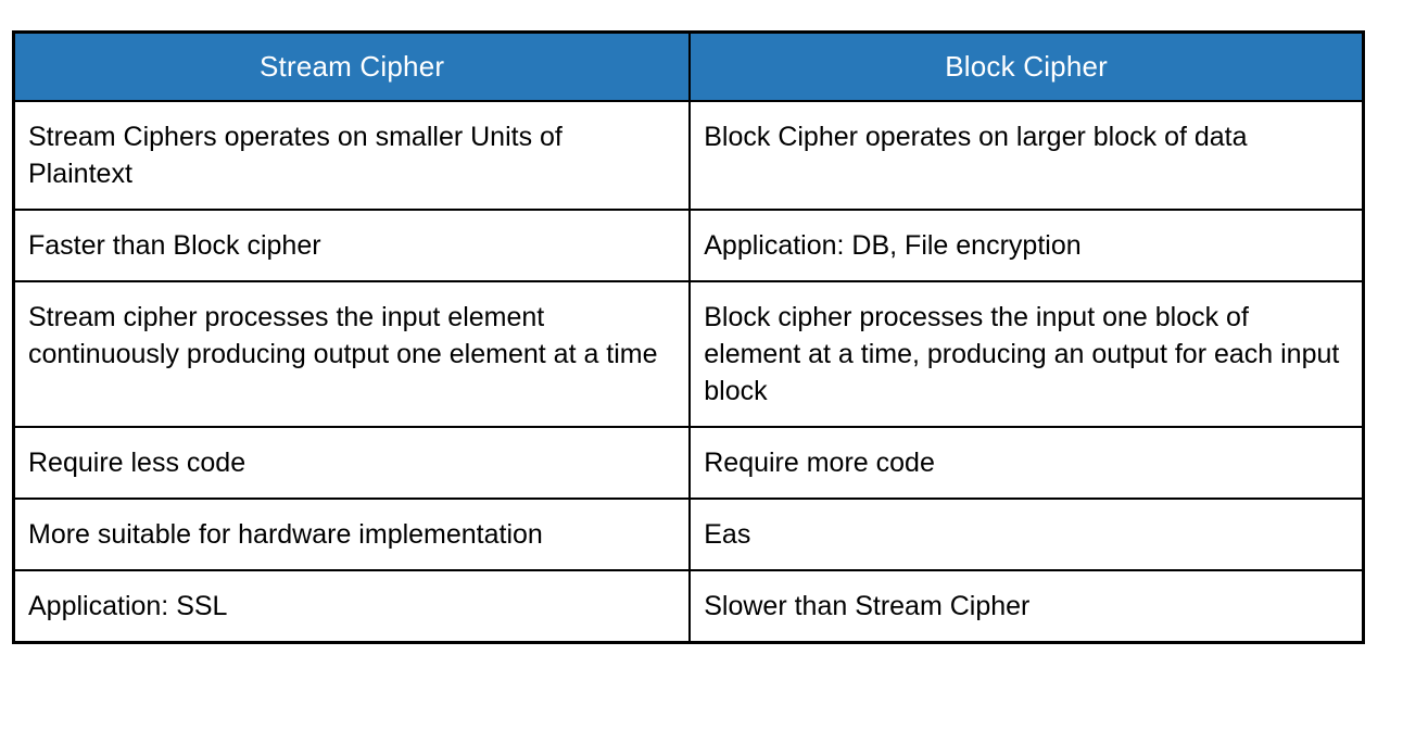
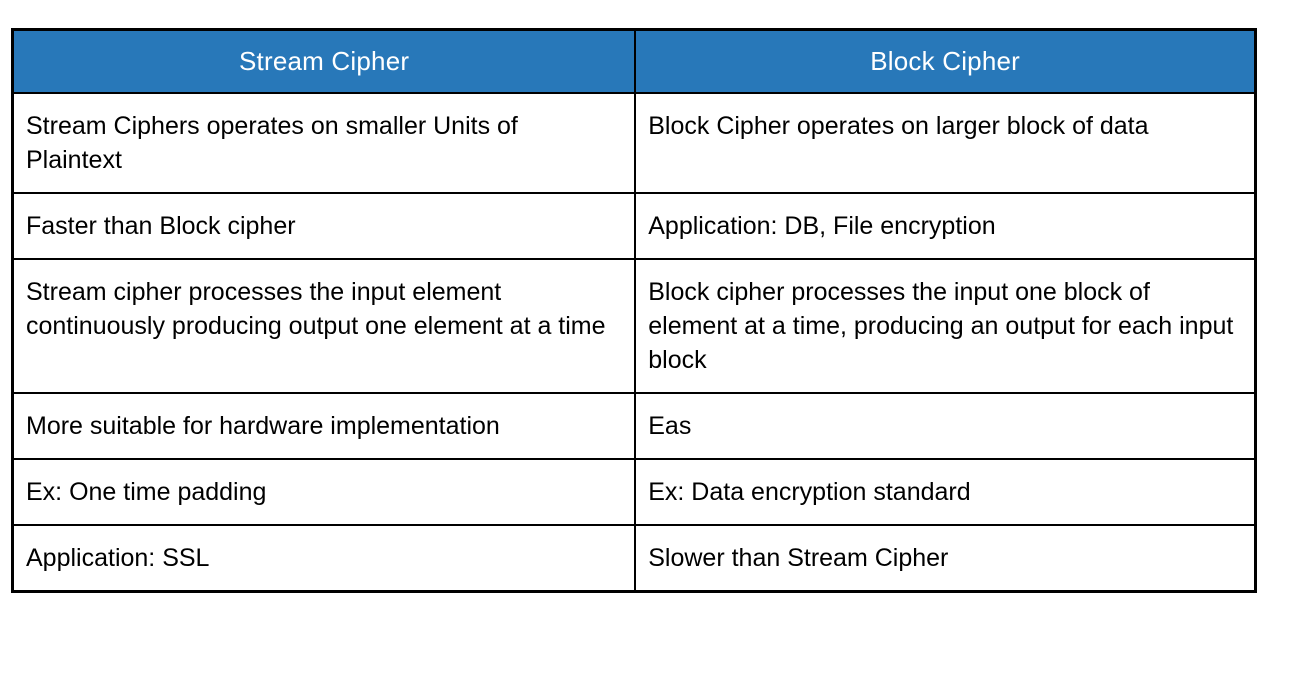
  Stream Cipher	Block Cipher
  Stream Ciphers operates on smaller Units of Plaintext	Block Cipher operates on larger block of data
  Faster than Block cipher	Application: DB, File encryption
  Stream cipher processes the input element continuously producing output one element at a time	Block cipher processes the input one block of element at a time, producing an output for each input block
- Require less code	Require more code
  More suitable for hardware implementation	Eas
+ Ex: One time padding	Ex: Data encryption standard
  Application: SSL	Slower than Stream Cipher
